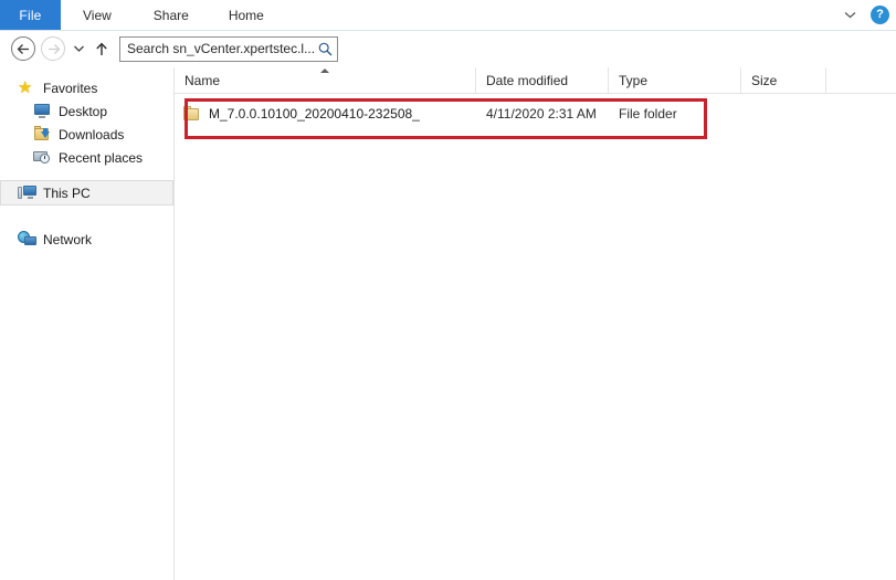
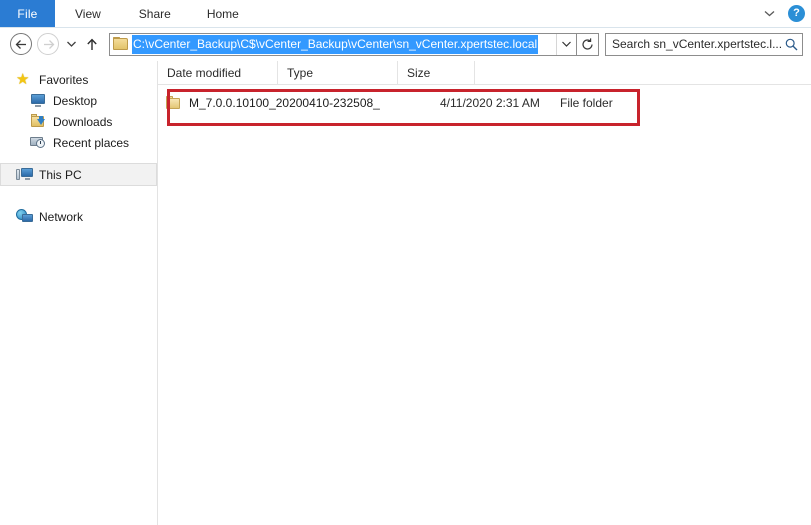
  File
  View
  Share
  Home
  ?
+ C:\vCenter_Backup\C$\vCenter_Backup\vCenter\sn_vCenter.xpertstec.local
  Search sn_vCenter.xpertstec.l...
  ★
  Favorites
  Desktop
  Downloads
  Recent places
  This PC
  Network
- Name
  Date modified
  Type
  Size
  M_7.0.0.10100_20200410-232508_
  4/11/2020 2:31 AM
  File folder
